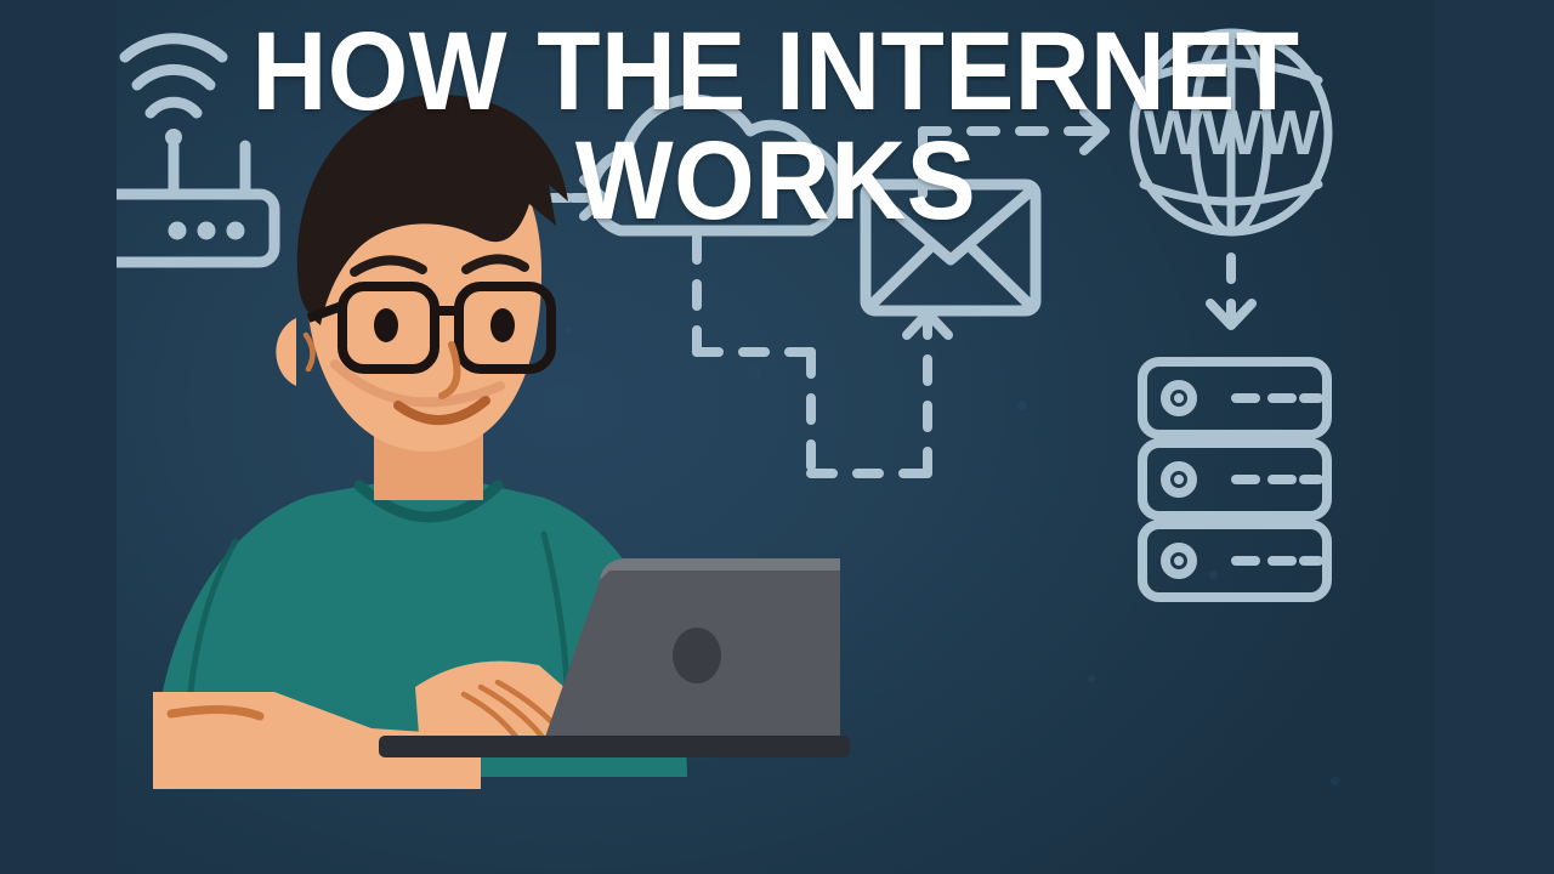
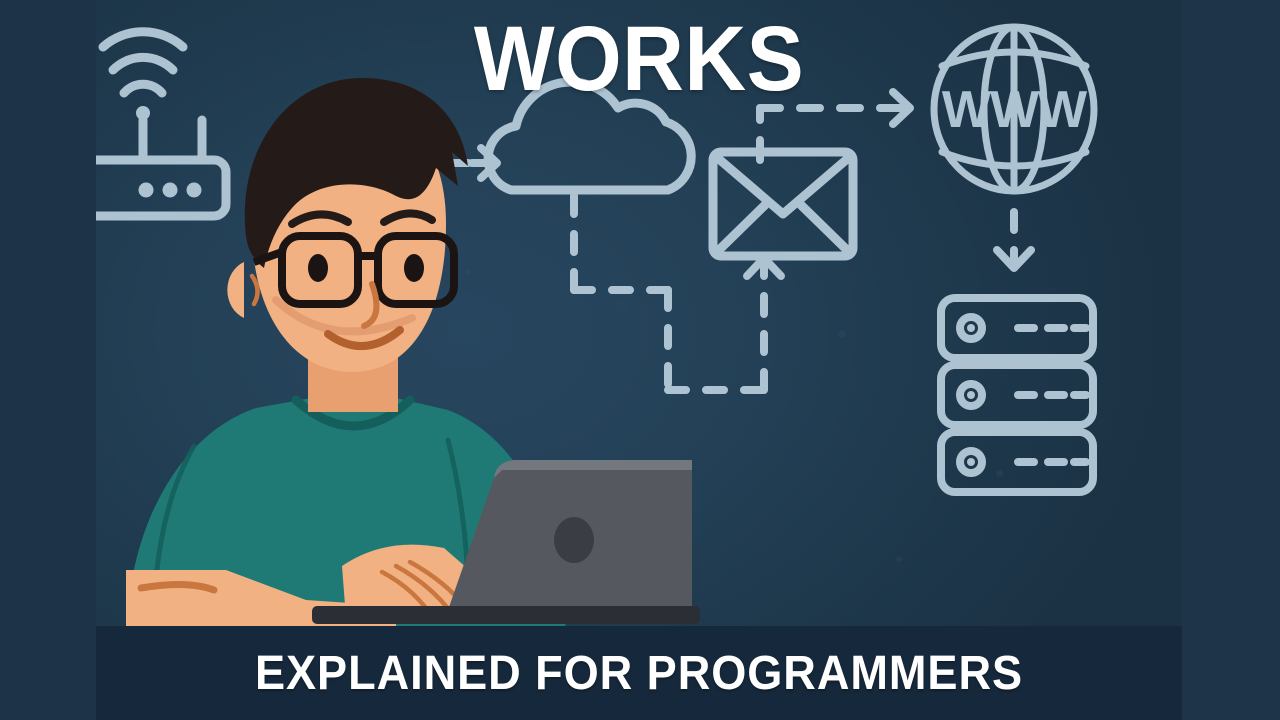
  WWW
- HOW THE INTERNET
  WORKS
+ EXPLAINED FOR PROGRAMMERS
